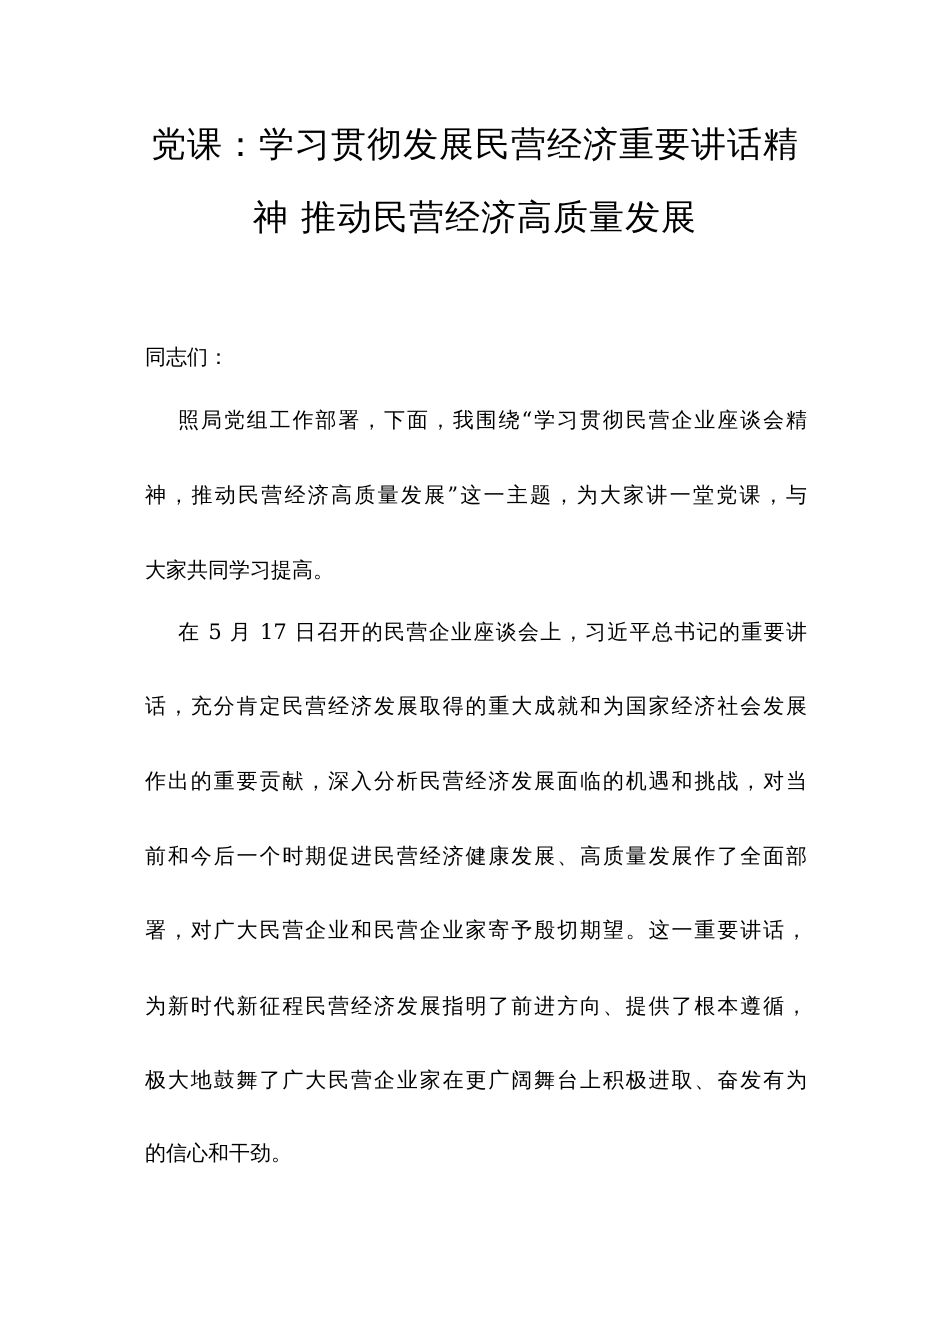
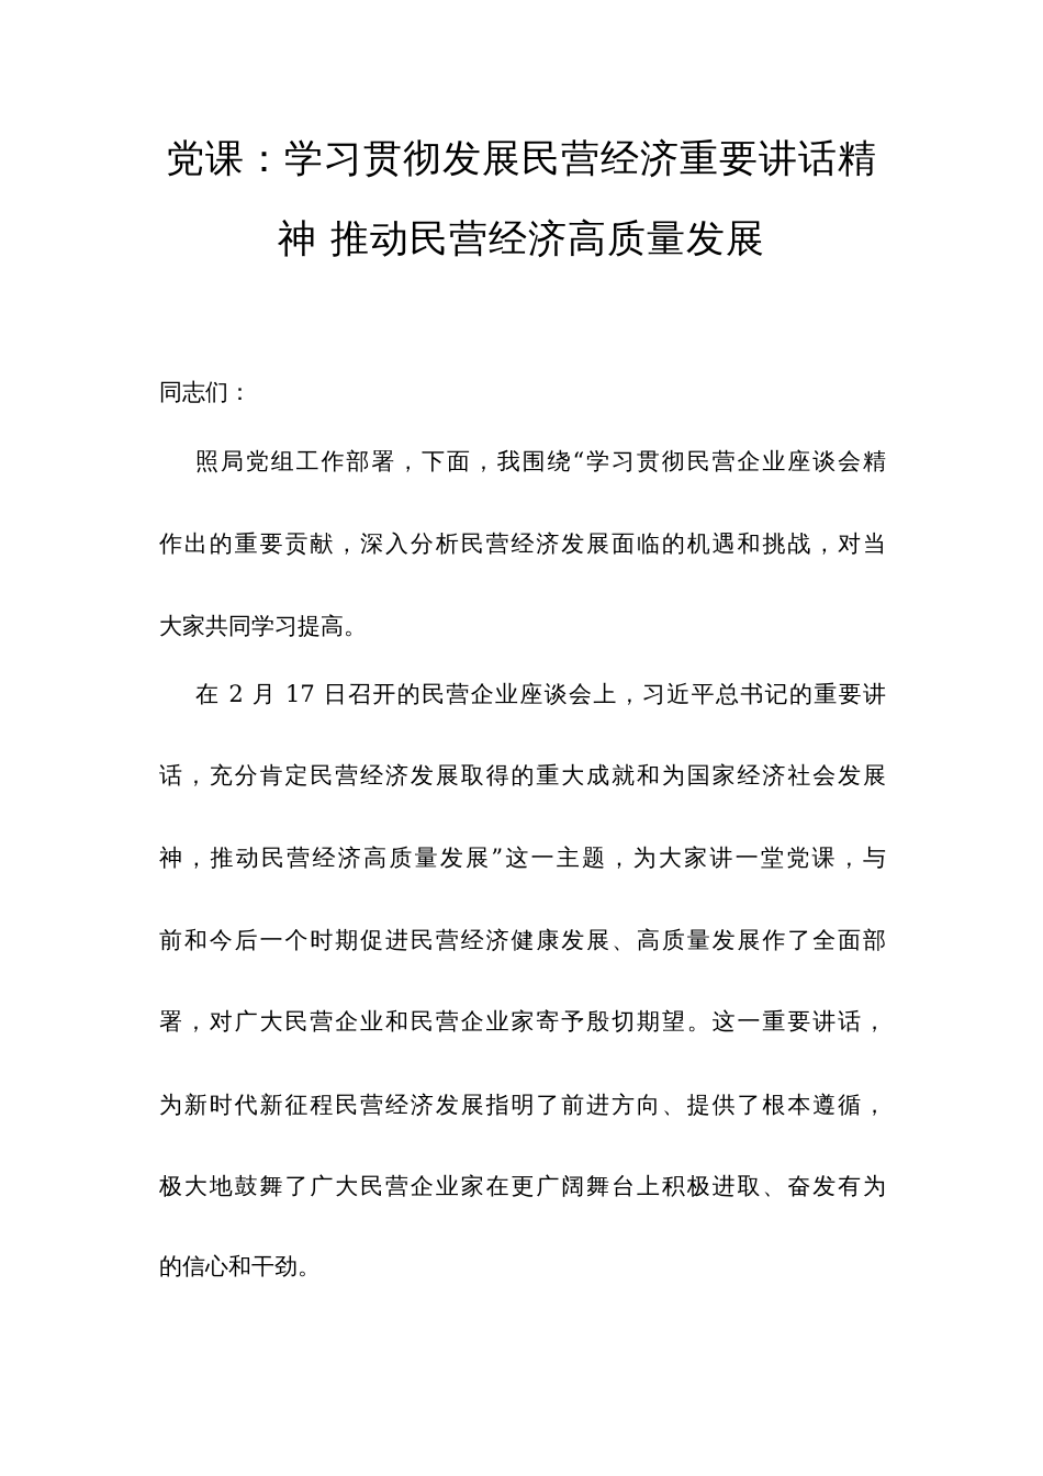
  党课：学习贯彻发展民营经济重要讲话精
  神 推动民营经济高质量发展
  同志们：
  照局党组工作部署，下面，我围绕“学习贯彻民营企业座谈会精
- 神，推动民营经济高质量发展”这一主题，为大家讲一堂党课，与
+ 作出的重要贡献，深入分析民营经济发展面临的机遇和挑战，对当
  大家共同学习提高。
- 在 5 月 17 日召开的民营企业座谈会上，习近平总书记的重要讲
+ 在 2 月 17 日召开的民营企业座谈会上，习近平总书记的重要讲
  话，充分肯定民营经济发展取得的重大成就和为国家经济社会发展
- 作出的重要贡献，深入分析民营经济发展面临的机遇和挑战，对当
+ 神，推动民营经济高质量发展”这一主题，为大家讲一堂党课，与
  前和今后一个时期促进民营经济健康发展、高质量发展作了全面部
  署，对广大民营企业和民营企业家寄予殷切期望。这一重要讲话，
  为新时代新征程民营经济发展指明了前进方向、提供了根本遵循，
  极大地鼓舞了广大民营企业家在更广阔舞台上积极进取、奋发有为
  的信心和干劲。
